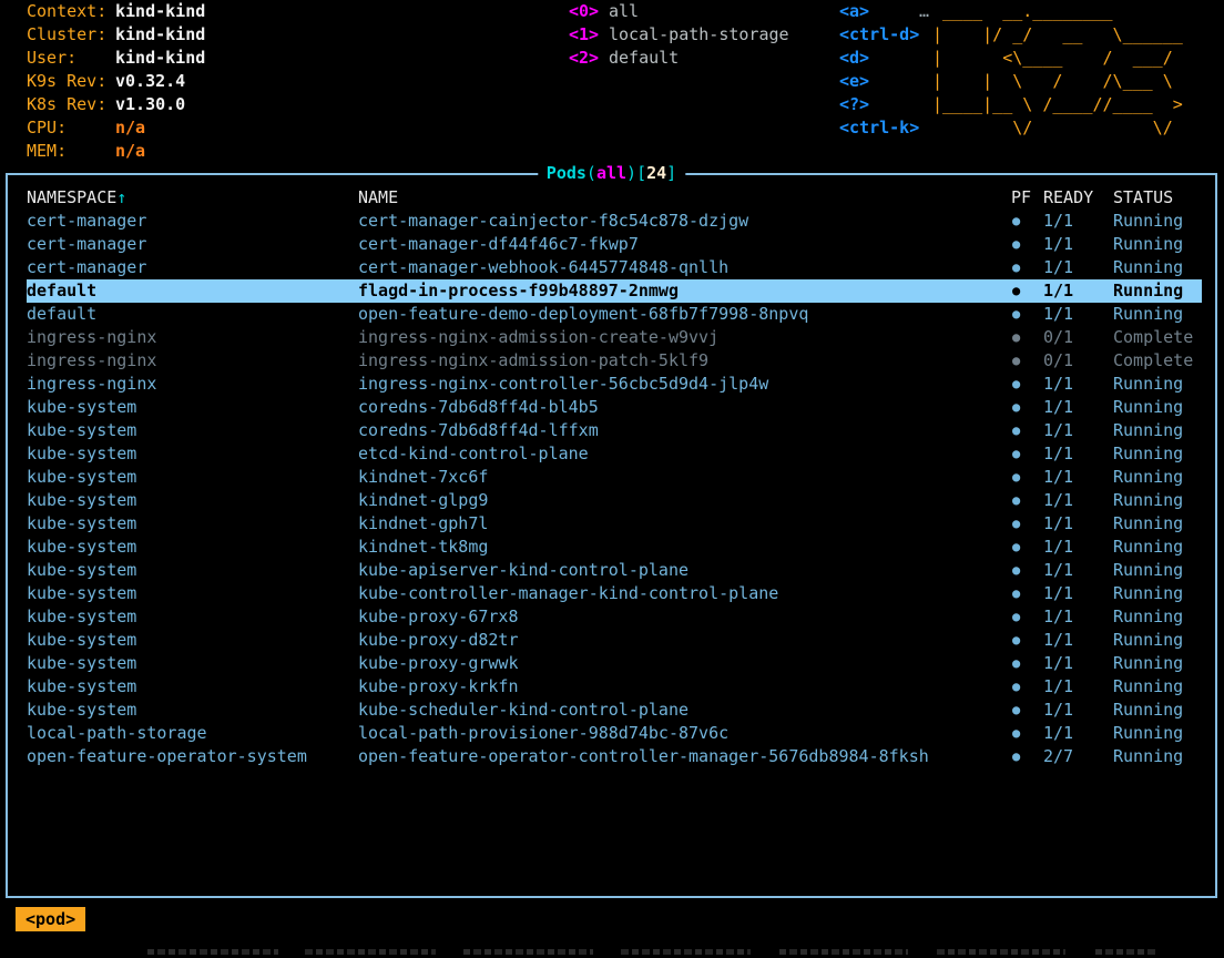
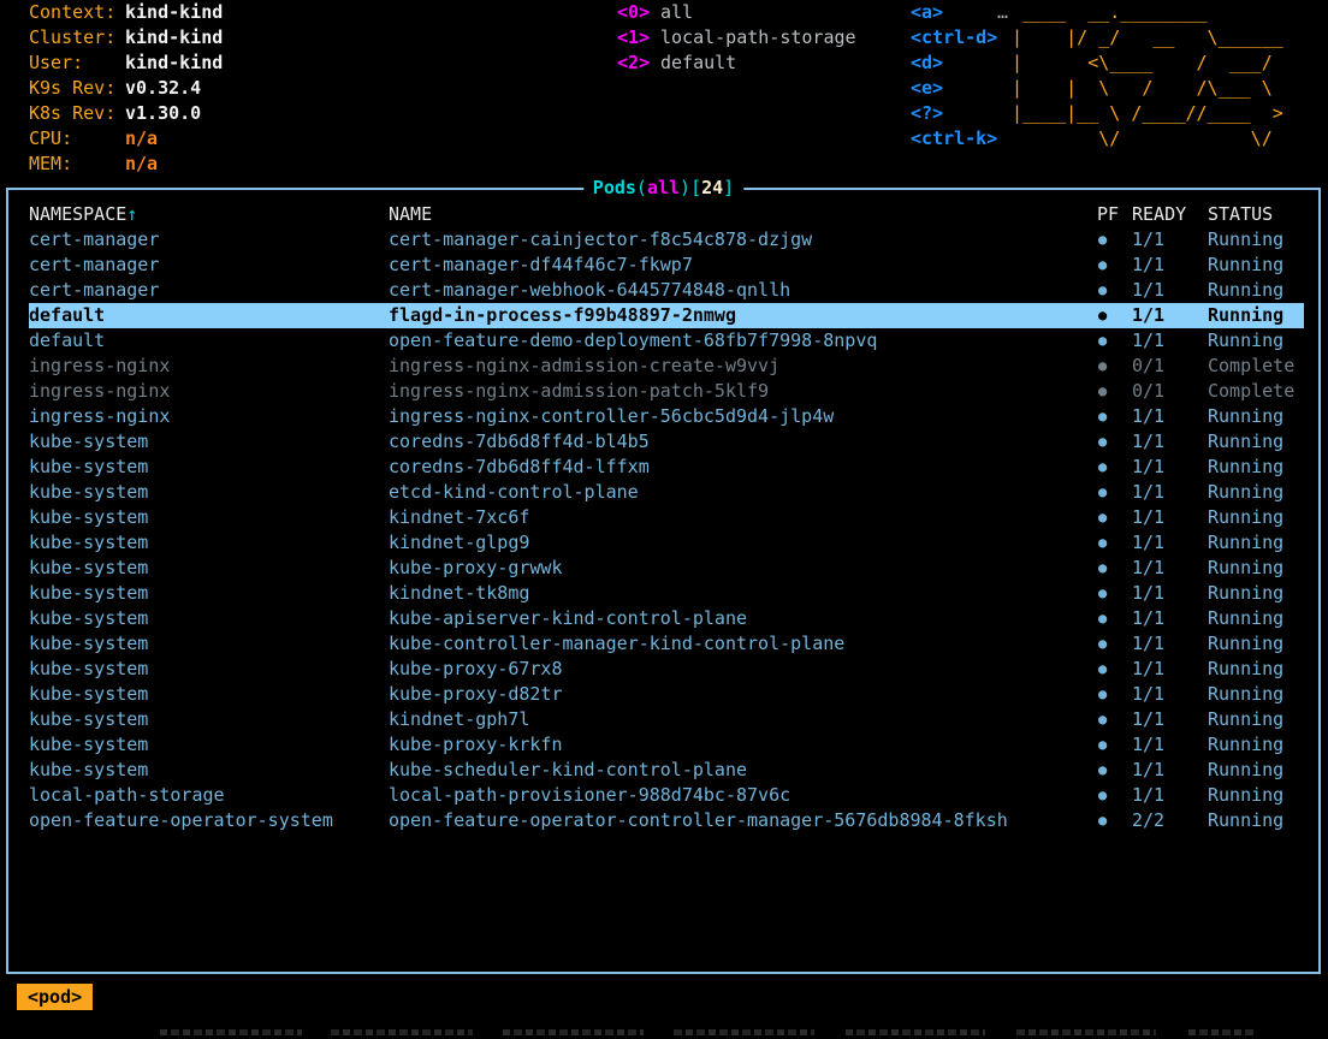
  Context: kind-kind
  Cluster: kind-kind
  User: kind-kind
  K9s Rev: v0.32.4
  K8s Rev: v1.30.0
  CPU: n/a
  MEM: n/a
  <0> all
  <1> local-path-storage
  <2> default
  <a>
  <ctrl-d>
  <d>
  <e>
  <?>
  <ctrl-k>
  …
  ____ __.________
  | |/ _/ __ \______
  | <\____ / ___/
  | | \ / /\___ \
  |____|__ \ /____//____ >
  \/ \/
  Pods(all)[24]
  NAMESPACE↑
  NAME
  PF
  READY
  STATUS
  cert-manager
  cert-manager-cainjector-f8c54c878-dzjgw
  ●
  1/1
  Running
  cert-manager
  cert-manager-df44f46c7-fkwp7
  ●
  1/1
  Running
  cert-manager
  cert-manager-webhook-6445774848-qnllh
  ●
  1/1
  Running
  default
  flagd-in-process-f99b48897-2nmwg
  ●
  1/1
  Running
  default
  open-feature-demo-deployment-68fb7f7998-8npvq
  ●
  1/1
  Running
  ingress-nginx
  ingress-nginx-admission-create-w9vvj
  ●
  0/1
  Complete
  ingress-nginx
  ingress-nginx-admission-patch-5klf9
  ●
  0/1
  Complete
  ingress-nginx
  ingress-nginx-controller-56cbc5d9d4-jlp4w
  ●
  1/1
  Running
  kube-system
  coredns-7db6d8ff4d-bl4b5
  ●
  1/1
  Running
  kube-system
  coredns-7db6d8ff4d-lffxm
  ●
  1/1
  Running
  kube-system
  etcd-kind-control-plane
  ●
  1/1
  Running
  kube-system
  kindnet-7xc6f
  ●
  1/1
  Running
  kube-system
  kindnet-glpg9
  ●
  1/1
  Running
  kube-system
- kindnet-gph7l
+ kube-proxy-grwwk
  ●
  1/1
  Running
  kube-system
  kindnet-tk8mg
  ●
  1/1
  Running
  kube-system
  kube-apiserver-kind-control-plane
  ●
  1/1
  Running
  kube-system
  kube-controller-manager-kind-control-plane
  ●
  1/1
  Running
  kube-system
  kube-proxy-67rx8
  ●
  1/1
  Running
  kube-system
  kube-proxy-d82tr
  ●
  1/1
  Running
  kube-system
- kube-proxy-grwwk
+ kindnet-gph7l
  ●
  1/1
  Running
  kube-system
  kube-proxy-krkfn
  ●
  1/1
  Running
  kube-system
  kube-scheduler-kind-control-plane
  ●
  1/1
  Running
  local-path-storage
  local-path-provisioner-988d74bc-87v6c
  ●
  1/1
  Running
  open-feature-operator-system
  open-feature-operator-controller-manager-5676db8984-8fksh
  ●
- 2/7
+ 2/2
  Running
  <pod>
